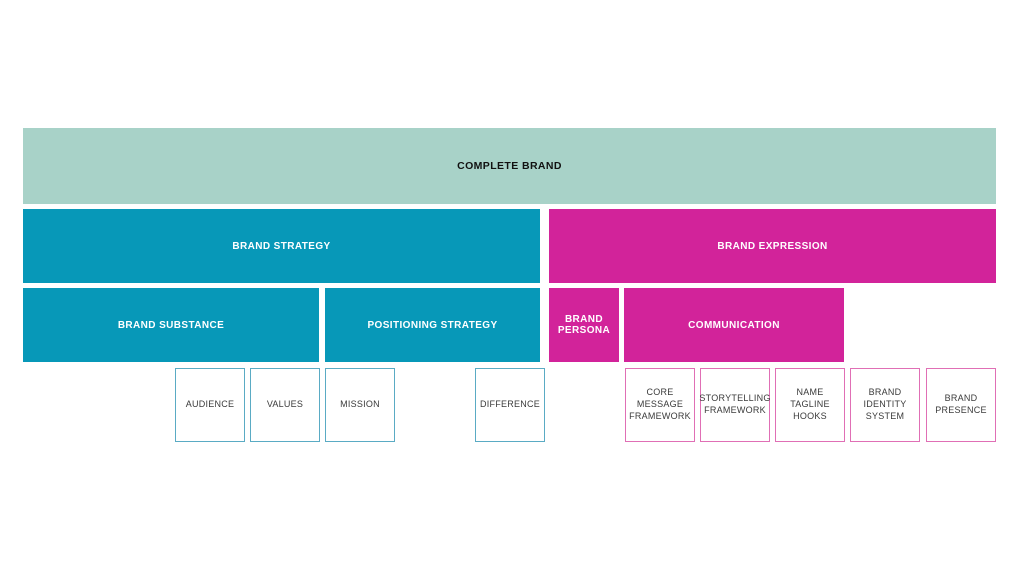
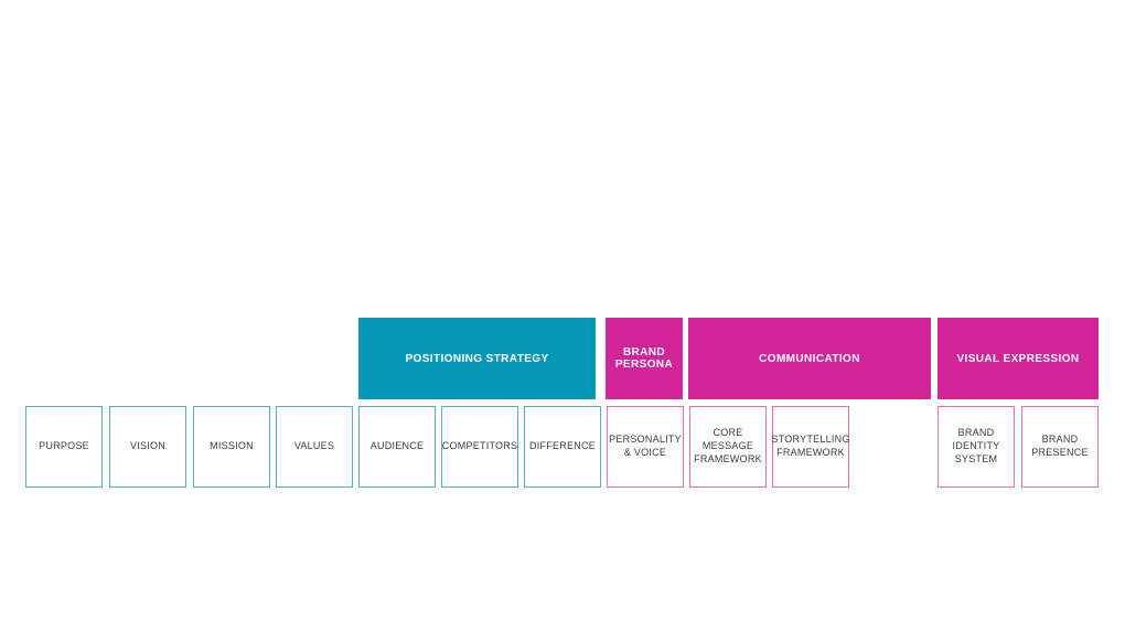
- COMPLETE BRAND
- BRAND STRATEGY
- BRAND EXPRESSION
- BRAND SUBSTANCE
  POSITIONING STRATEGY
  BRAND
  PERSONA
  COMMUNICATION
+ VISUAL EXPRESSION
+ PURPOSE
+ VISION
- AUDIENCE
+ MISSION
  VALUES
- MISSION
+ AUDIENCE
+ COMPETITORS
  DIFFERENCE
+ PERSONALITY
+ & VOICE
  CORE
  MESSAGE
  FRAMEWORK
  STORYTELLING
  FRAMEWORK
- NAME
- TAGLINE
- HOOKS
  BRAND
  IDENTITY
  SYSTEM
  BRAND
  PRESENCE
